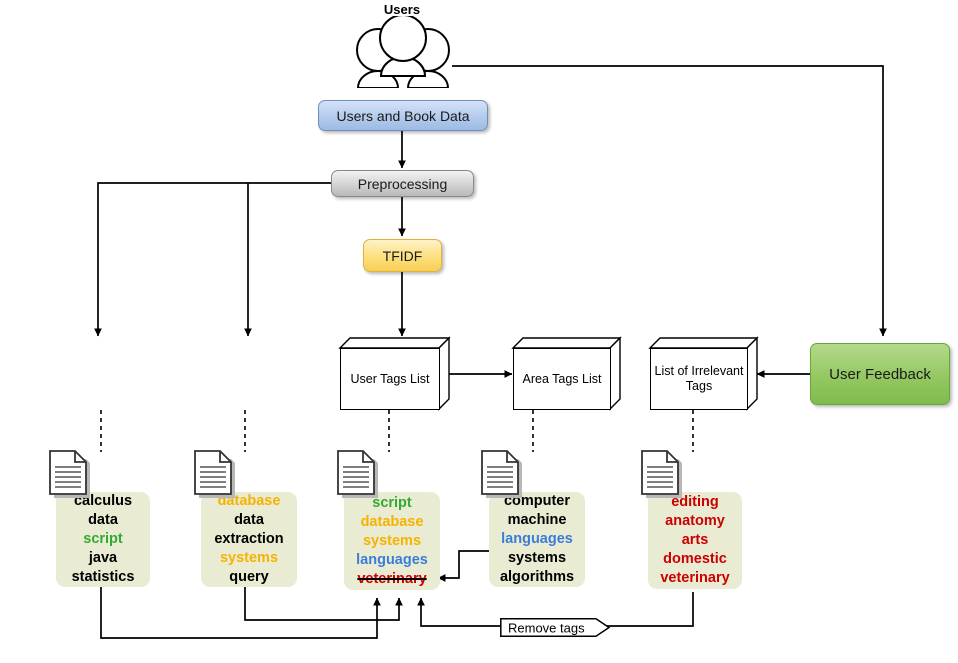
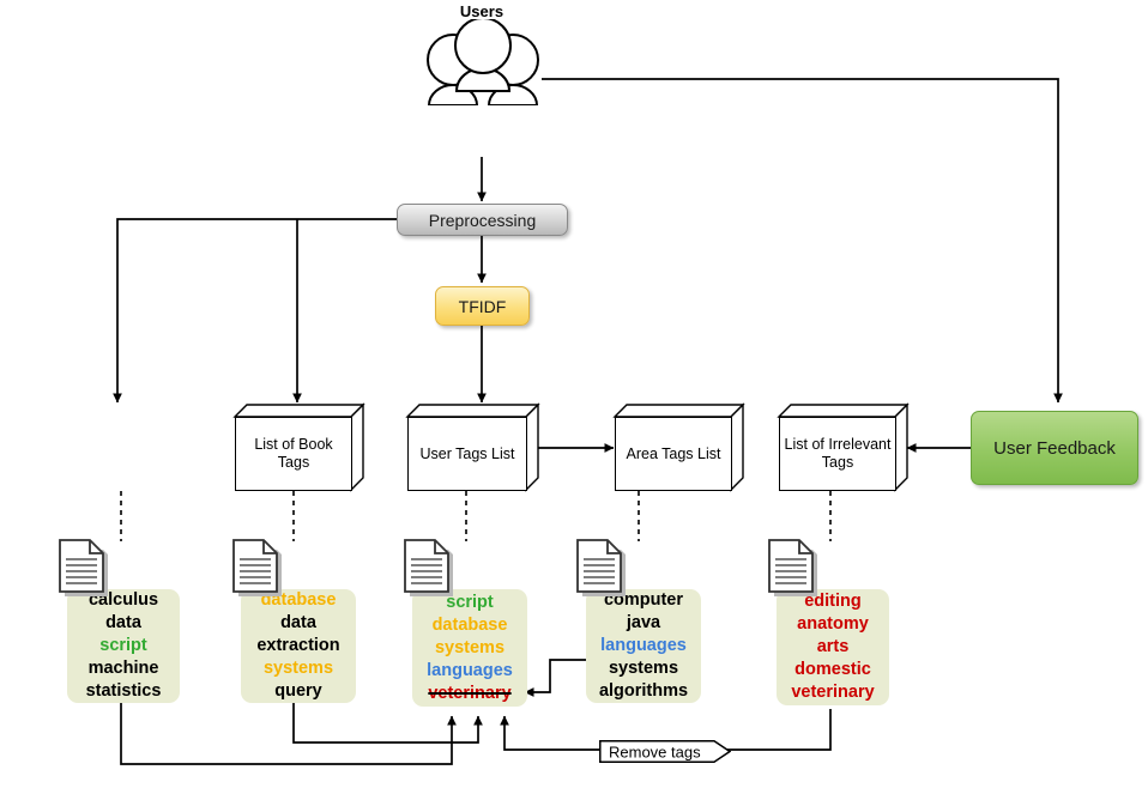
  Users
- Users and Book Data
  Preprocessing
  TFIDF
  User Feedback
+ List of Book Tags
  User Tags List
  Area Tags List
  List of Irrelevant Tags
  calculus
  data
  script
- java
+ machine
  statistics
  database
  data
  extraction
  systems
  query
  script
  database
  systems
  languages
  veterinary
  computer
- machine
+ java
  languages
  systems
  algorithms
  editing
  anatomy
  arts
  domestic
  veterinary
  Remove tags
